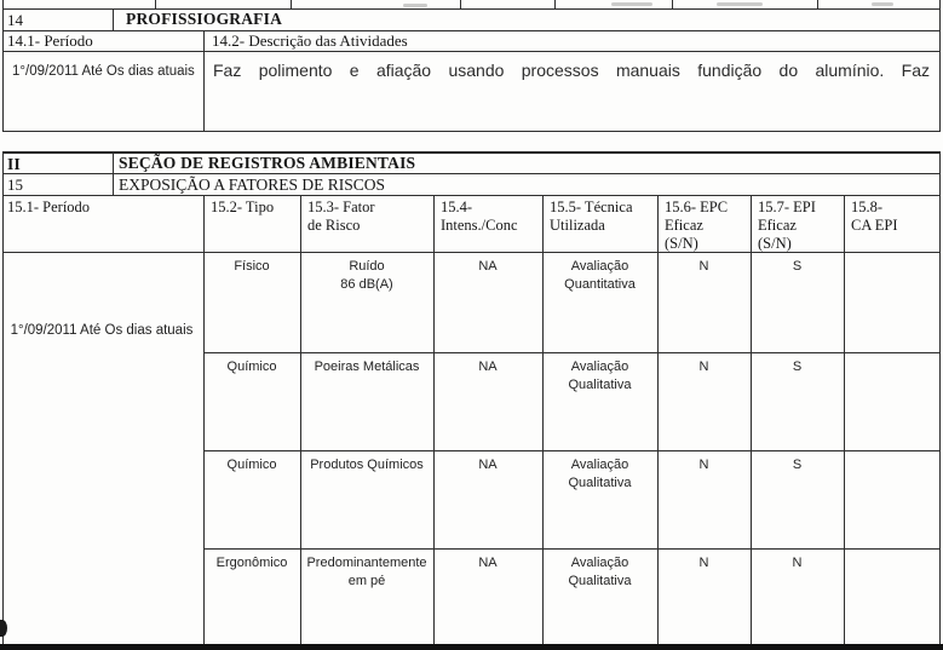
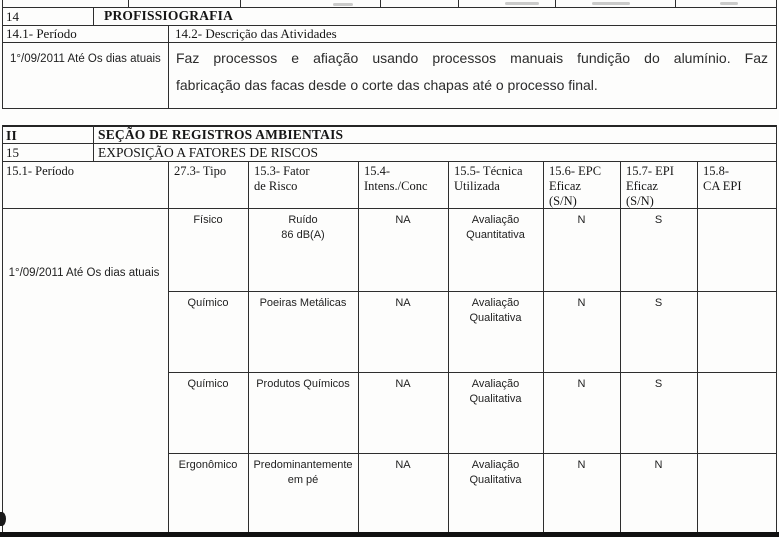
  14
  PROFISSIOGRAFIA
  14.1- Período
  14.2- Descrição das Atividades
  1°/09/2011 Até Os dias atuais
- Faz polimento e afiação usando processos manuais fundição do alumínio. Faz
+ Faz processos e afiação usando processos manuais fundição do alumínio. Faz
+ fabricação das facas desde o corte das chapas até o processo final.
  II
  SEÇÃO DE REGISTROS AMBIENTAIS
  15
  EXPOSIÇÃO A FATORES DE RISCOS
  15.1- Período
- 15.2- Tipo
+ 27.3- Tipo
  15.3- Fator
  de Risco
  15.4-
  Intens./Conc
  15.5- Técnica
  Utilizada
  15.6- EPC
  Eficaz
  (S/N)
  15.7- EPI
  Eficaz
  (S/N)
  15.8-
  CA EPI
  1°/09/2011 Até Os dias atuais
  Físico
  Ruído
  86 dB(A)
  NA
  Avaliação
  Quantitativa
  N
  S
  Químico
  Poeiras Metálicas
  NA
  Avaliação
  Qualitativa
  N
  S
  Químico
  Produtos Químicos
  NA
  Avaliação
  Qualitativa
  N
  S
  Ergonômico
  Predominantemente
  em pé
  NA
  Avaliação
  Qualitativa
  N
  N
